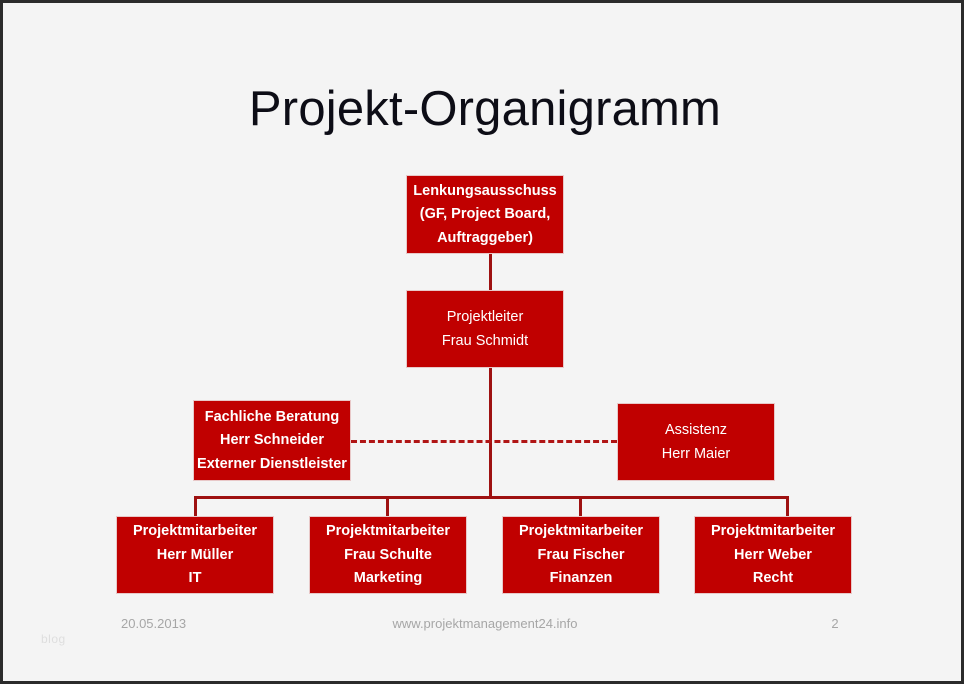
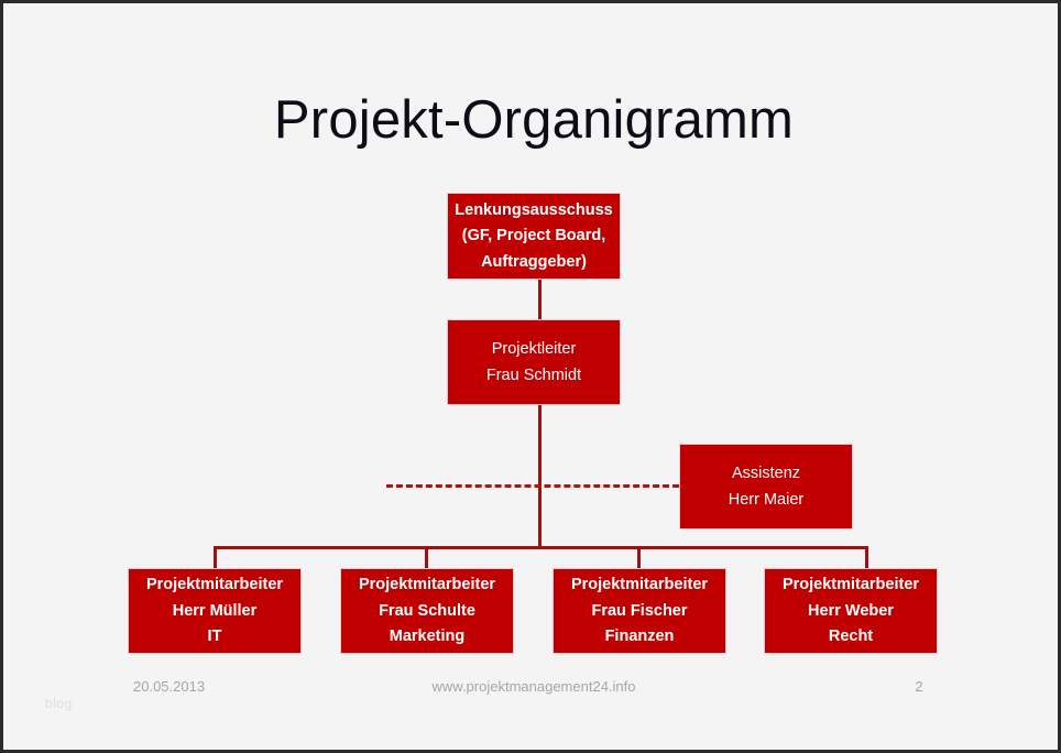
  Projekt-Organigramm
  Lenkungsausschuss
  (GF, Project Board,
  Auftraggeber)
  Projektleiter
  Frau Schmidt
- Fachliche Beratung
- Herr Schneider
- Externer Dienstleister
  Assistenz
  Herr Maier
  Projektmitarbeiter
  Herr Müller
  IT
  Projektmitarbeiter
  Frau Schulte
  Marketing
  Projektmitarbeiter
  Frau Fischer
  Finanzen
  Projektmitarbeiter
  Herr Weber
  Recht
  20.05.2013
  www.projektmanagement24.info
  2
